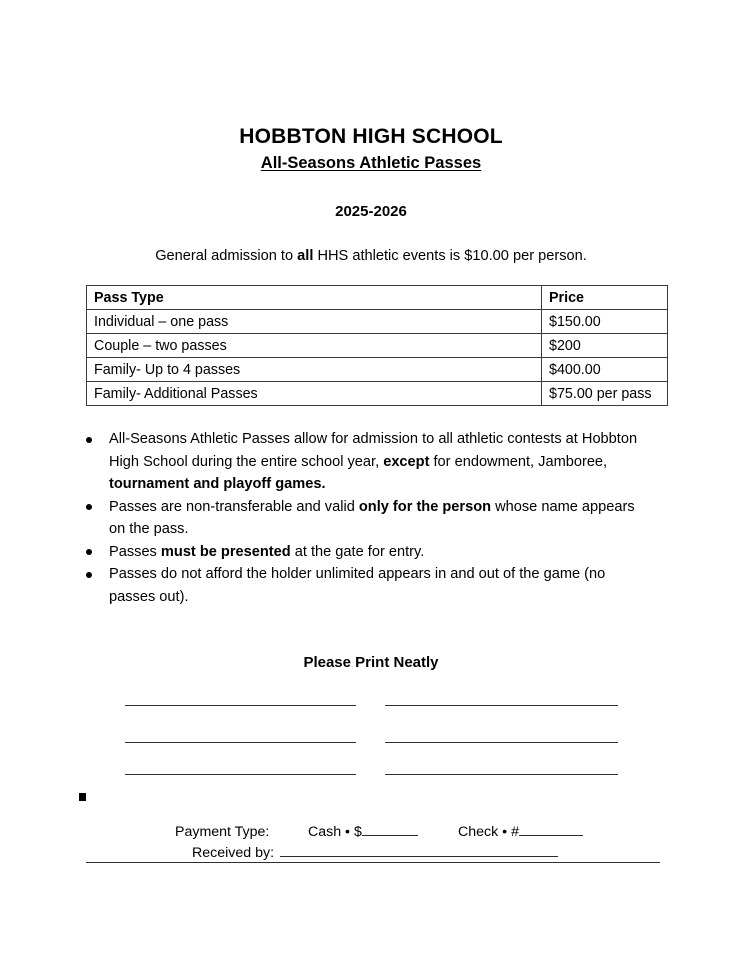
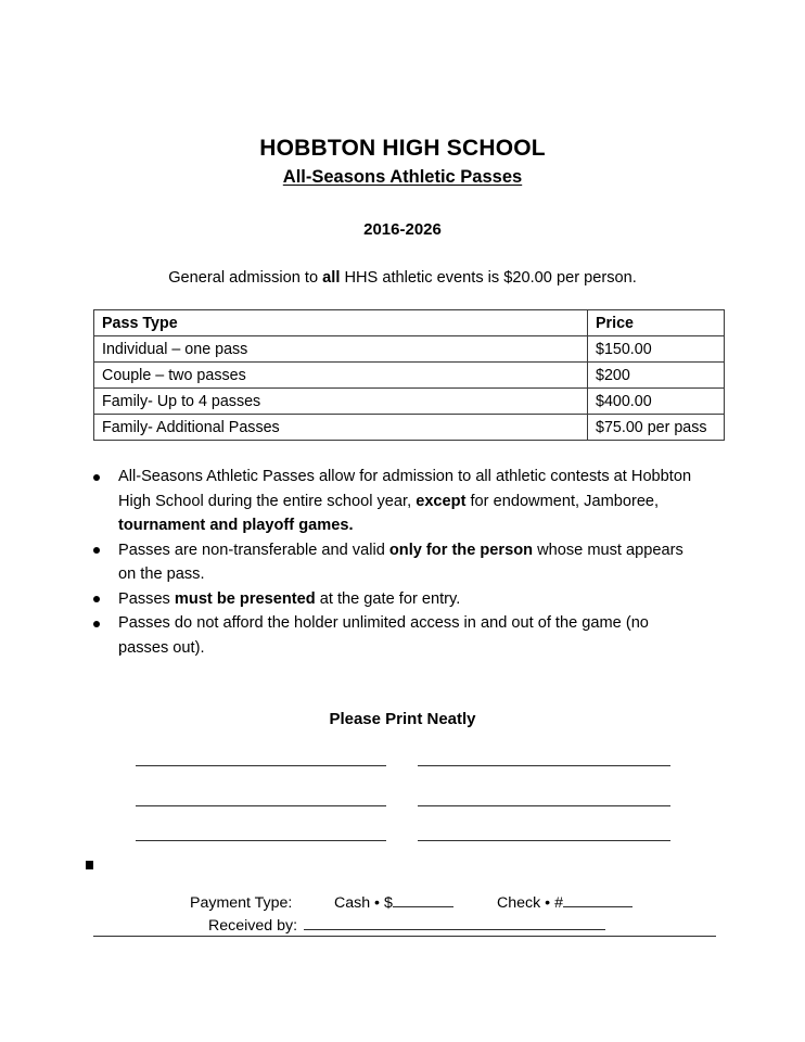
  HOBBTON HIGH SCHOOL
  All-Seasons Athletic Passes
- 2025-2026
+ 2016-2026
- General admission to all HHS athletic events is $10.00 per person.
+ General admission to all HHS athletic events is $20.00 per person.
  Pass Type	Price
  Individual – one pass	$150.00
  Couple – two passes	$200
  Family- Up to 4 passes	$400.00
  Family- Additional Passes	$75.00 per pass
  All-Seasons Athletic Passes allow for admission to all athletic contests at Hobbton High School during the entire school year, except for endowment, Jamboree, tournament and playoff games.
- Passes are non-transferable and valid only for the person whose name appears on the pass.
+ Passes are non-transferable and valid only for the person whose must appears on the pass.
  Passes must be presented at the gate for entry.
- Passes do not afford the holder unlimited appears in and out of the game (no passes out).
+ Passes do not afford the holder unlimited access in and out of the game (no passes out).
  .
  Please Print Neatly
  Payment Type:
  Cash • $
  Check • #
  Received by:
